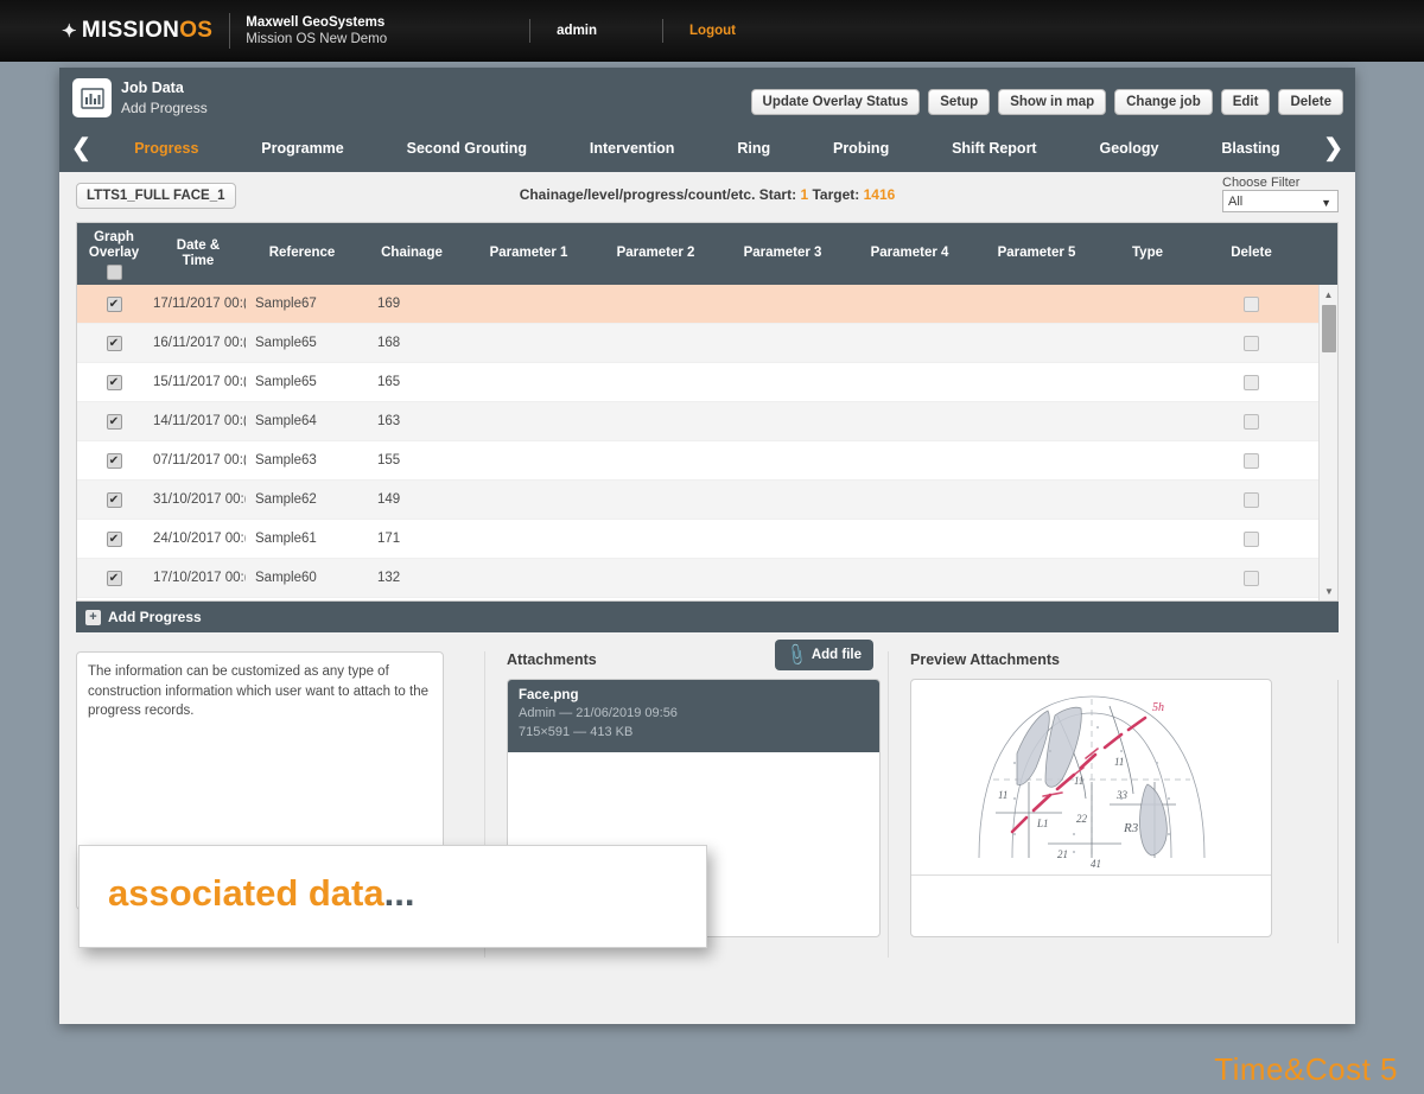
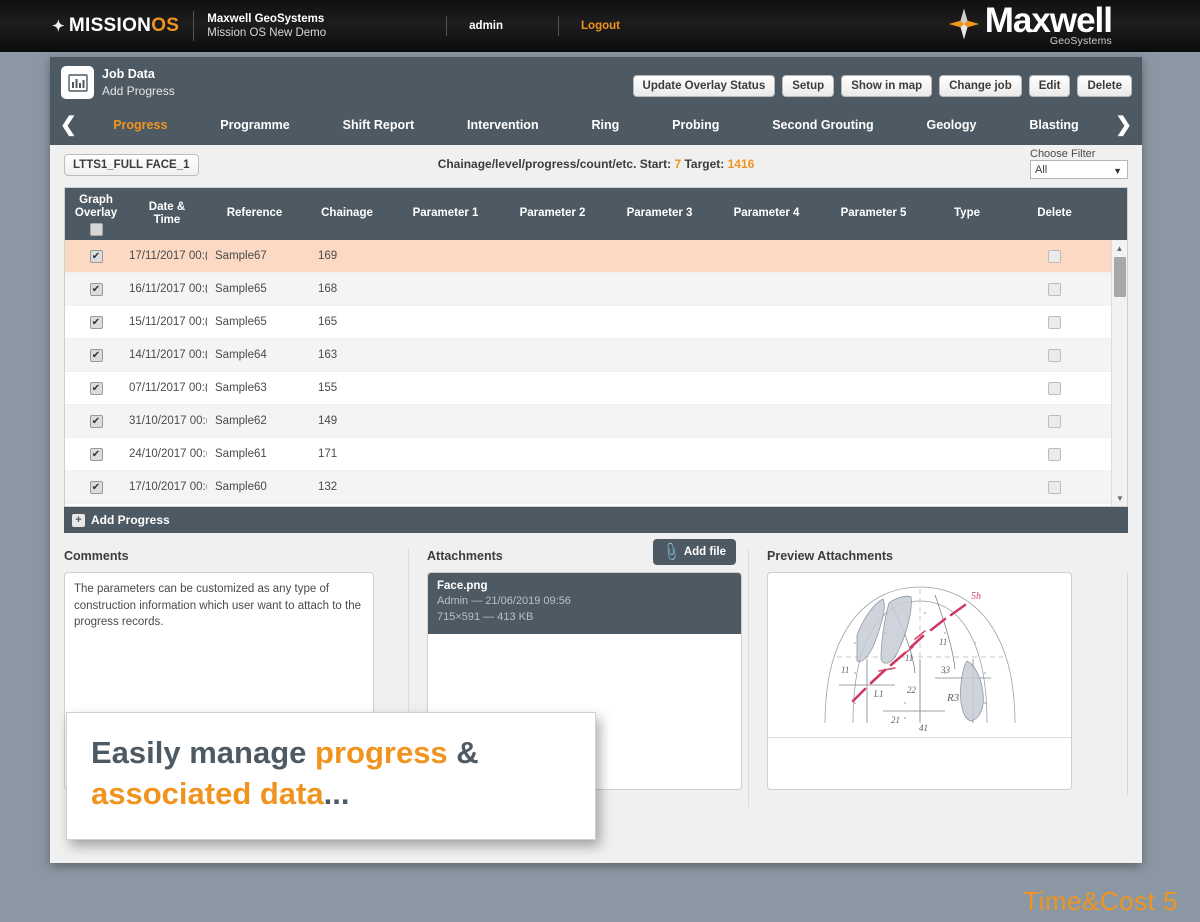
  ✦
  MISSION
  OS
  Maxwell GeoSystems
  Mission OS New Demo
  admin
  Logout
+ Maxwell
+ GeoSystems
  Job Data
  Add Progress
  Update Overlay Status
  Setup
  Show in map
  Change job
  Edit
  Delete
  ❮
  Progress
  Programme
- Second Grouting
+ Shift Report
  Intervention
  Ring
  Probing
- Shift Report
+ Second Grouting
  Geology
  Blasting
  ❯
  LTTS1_FULL FACE_1
- Chainage/level/progress/count/etc. Start: 1 Target: 1416
+ Chainage/level/progress/count/etc. Start: 7 Target: 1416
  Choose Filter
  All
  ▼
  Graph
  Overlay
  Date &
  Time
  Reference
  Chainage
  Parameter 1
  Parameter 2
  Parameter 3
  Parameter 4
  Parameter 5
  Type
  Delete
  ✔
  17/11/2017 00:(
  Sample67
  169
  ✔
  16/11/2017 00:(
  Sample65
  168
  ✔
  15/11/2017 00:(
  Sample65
  165
  ✔
  14/11/2017 00:(
  Sample64
  163
  ✔
  07/11/2017 00:(
  Sample63
  155
  ✔
  31/10/2017 00:
  Sample62
  149
  ✔
  24/10/2017 00:
  Sample61
  171
  ✔
  17/10/2017 00:
  Sample60
  132
  ▲
  ▼
  +
  Add Progress
+ Comments
- The information can be customized as any type of construction information which user want to attach to the progress records.
+ The parameters can be customized as any type of construction information which user want to attach to the progress records.
  Attachments
  Add file
  Face.png
  Admin — 21/06/2019 09:56
  715×591 — 413 KB
  Preview Attachments
  5h
  11
  L1
  22
  33
  R3
  21
  41
  11
  11
+ Easily manage progress &
  associated data...
  Time&Cost 5
